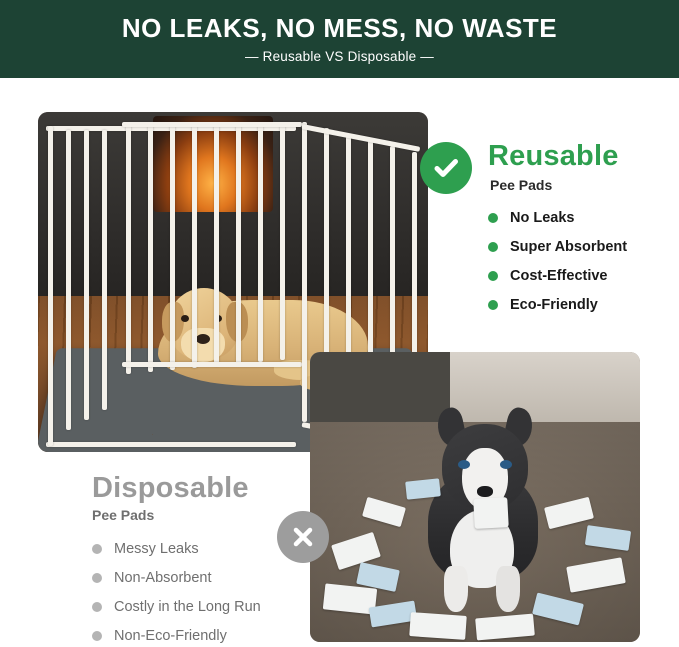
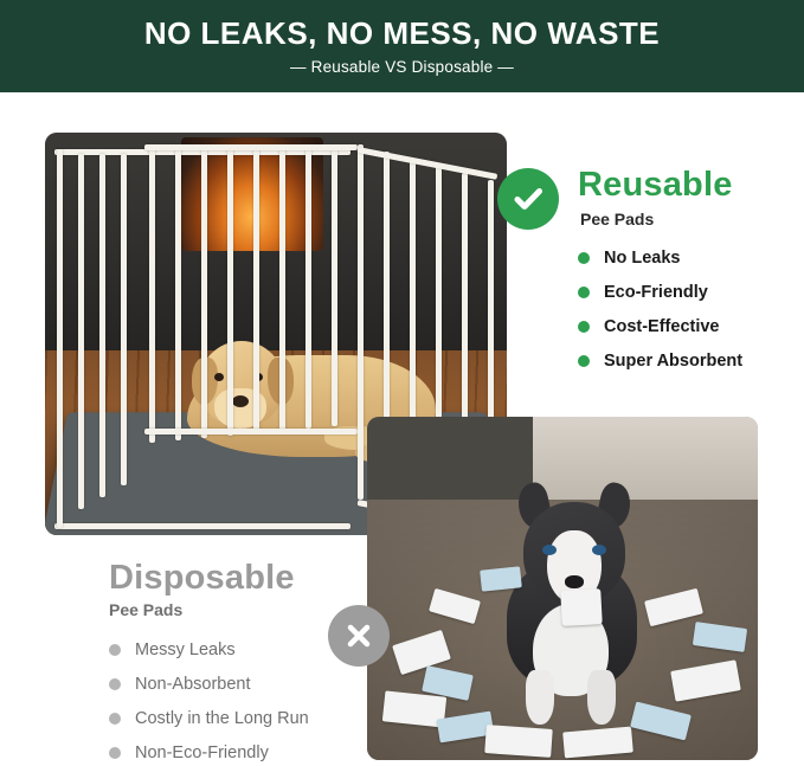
  NO LEAKS, NO MESS, NO WASTE
  — Reusable VS Disposable —
  Reusable
  Pee Pads
  No Leaks
- Super Absorbent
+ Eco-Friendly
  Cost-Effective
- Eco-Friendly
+ Super Absorbent
  Disposable
  Pee Pads
  Messy Leaks
  Non-Absorbent
  Costly in the Long Run
  Non-Eco-Friendly
